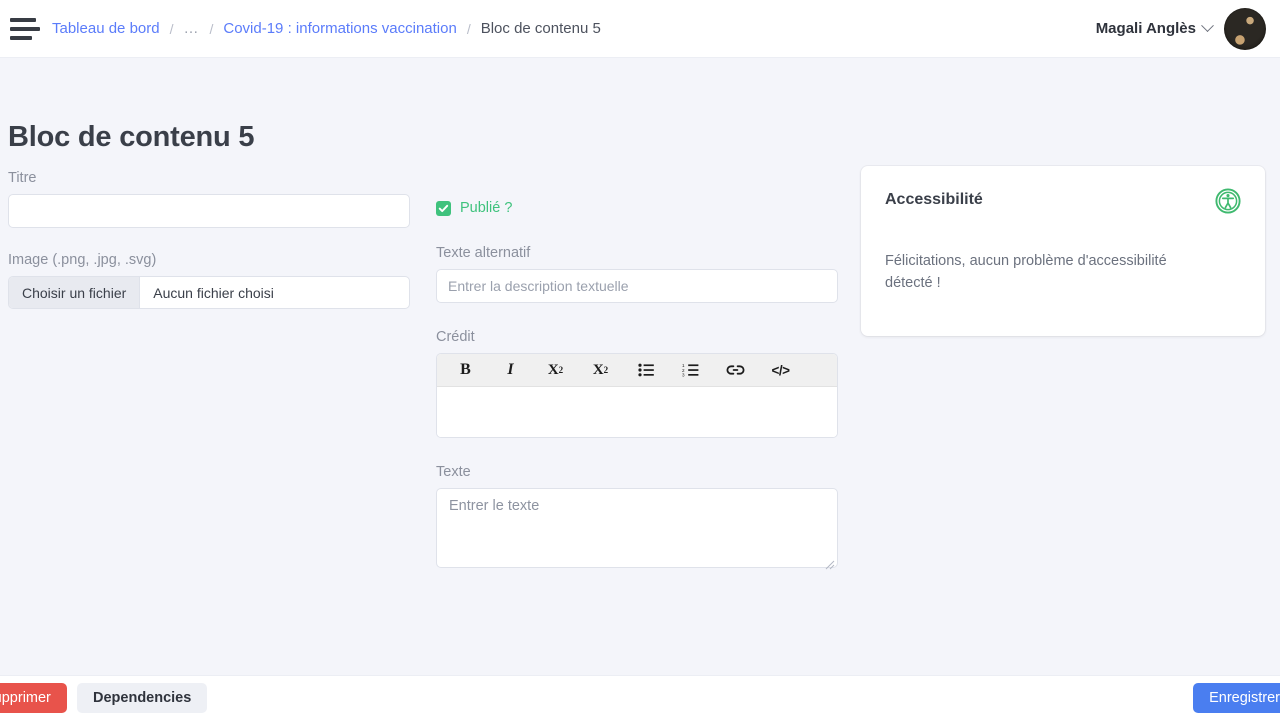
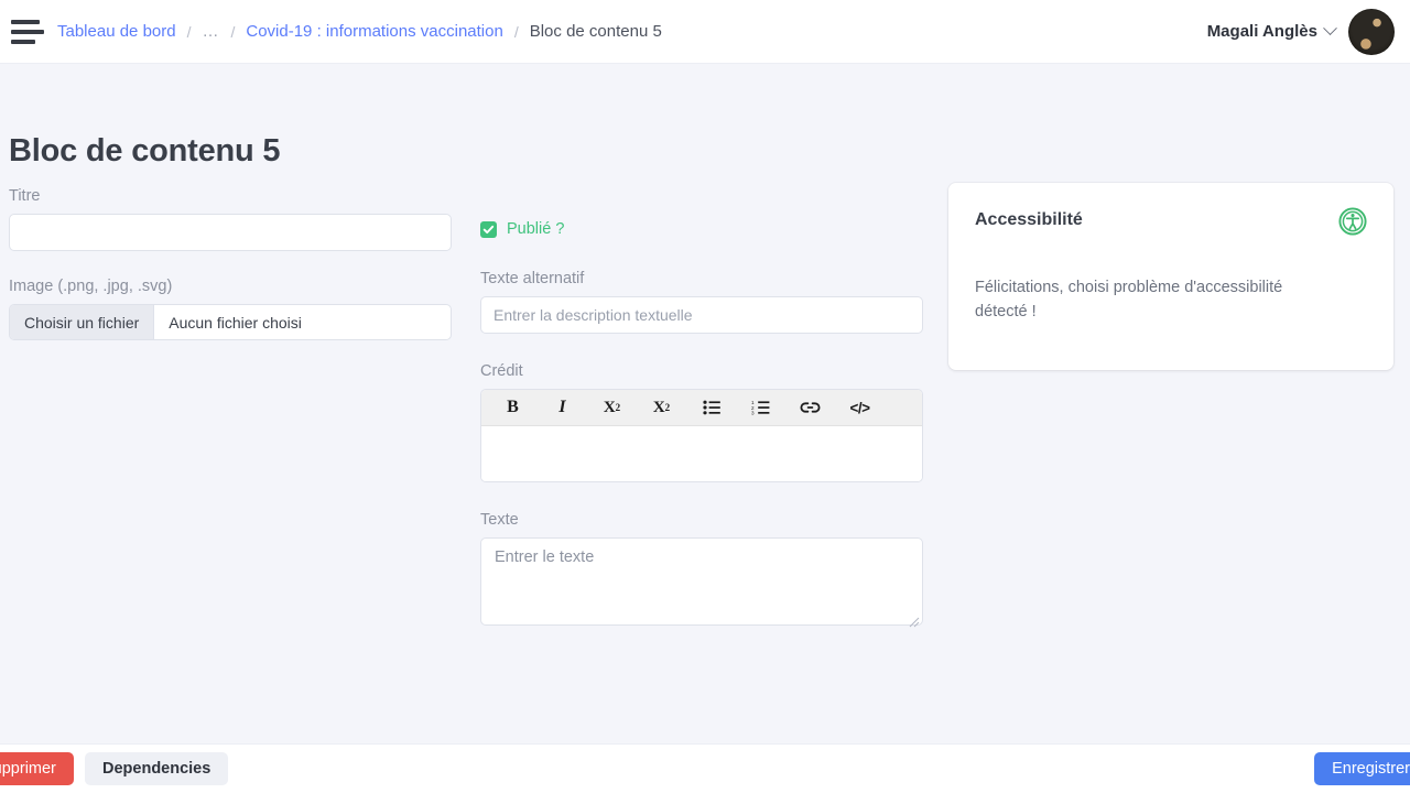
  Tableau de bord
  /
  …
  /
  Covid-19 : informations vaccination
  /
  Bloc de contenu 5
  Magali Anglès
  Bloc de contenu 5
  Titre
  Image (.png, .jpg, .svg)
  Choisir un fichier
  Aucun fichier choisi
  Publié ?
  Texte alternatif
  Entrer la description textuelle
  Crédit
  B
  I
  X
  2
  X
  2
  </>
  Texte
  Entrer le texte
  Accessibilité
- Félicitations, aucun problème d'accessibilité détecté !
+ Félicitations, choisi problème d'accessibilité détecté !
  pprimer
  Dependencies
  Enregistrer
